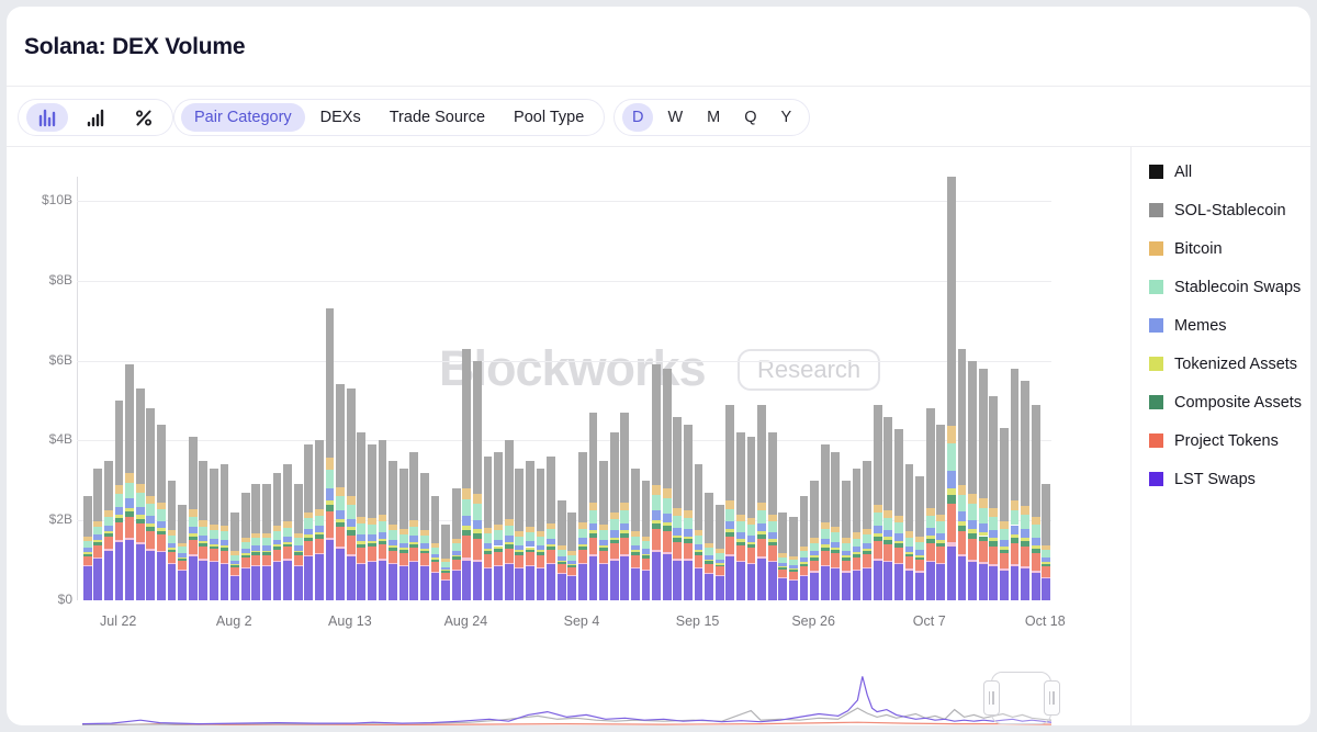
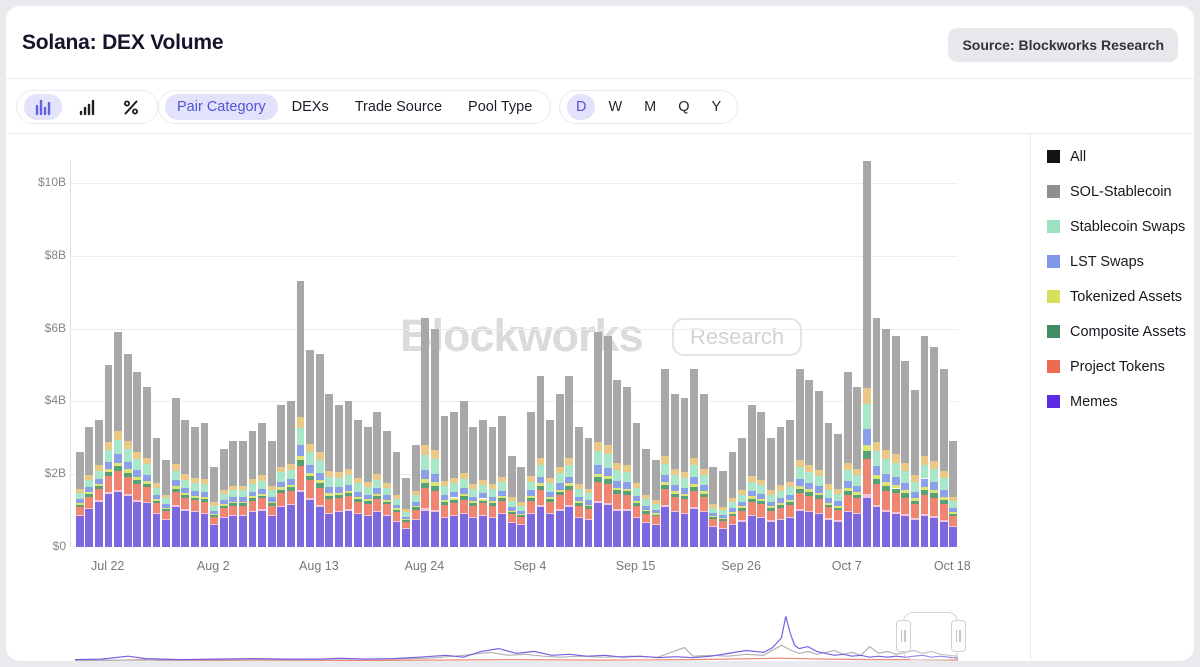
  Solana: DEX Volume
+ Source: Blockworks Research
  Pair Category
  DEXs
  Trade Source
  Pool Type
  D
  W
  M
  Q
  Y
  Bockwors
  Research
  $0
  $2B
  $4B
  $6B
  $8B
  $10B
  Jul 22
  Aug 2
  Aug 13
  Aug 24
  Sep 4
  Sep 15
  Sep 26
  Oct 7
  Oct 18
  All
  SOL-Stablecoin
- Bitcoin
  Stablecoin Swaps
- Memes
+ LST Swaps
  Tokenized Assets
  Composite Assets
  Project Tokens
- LST Swaps
+ Memes
